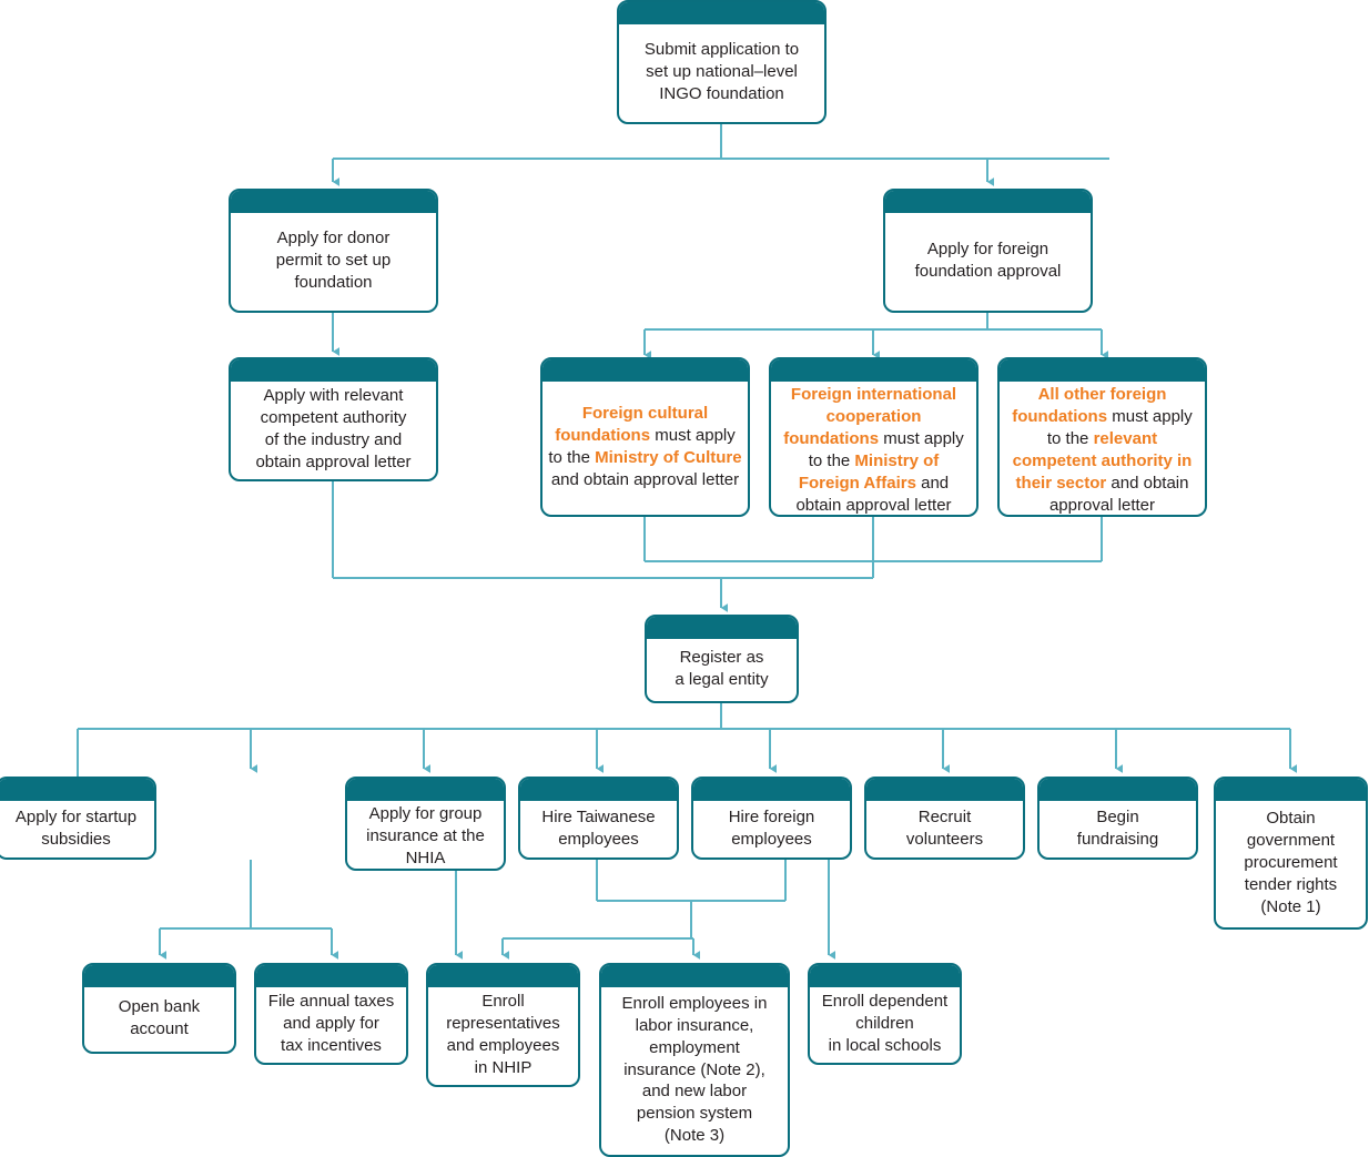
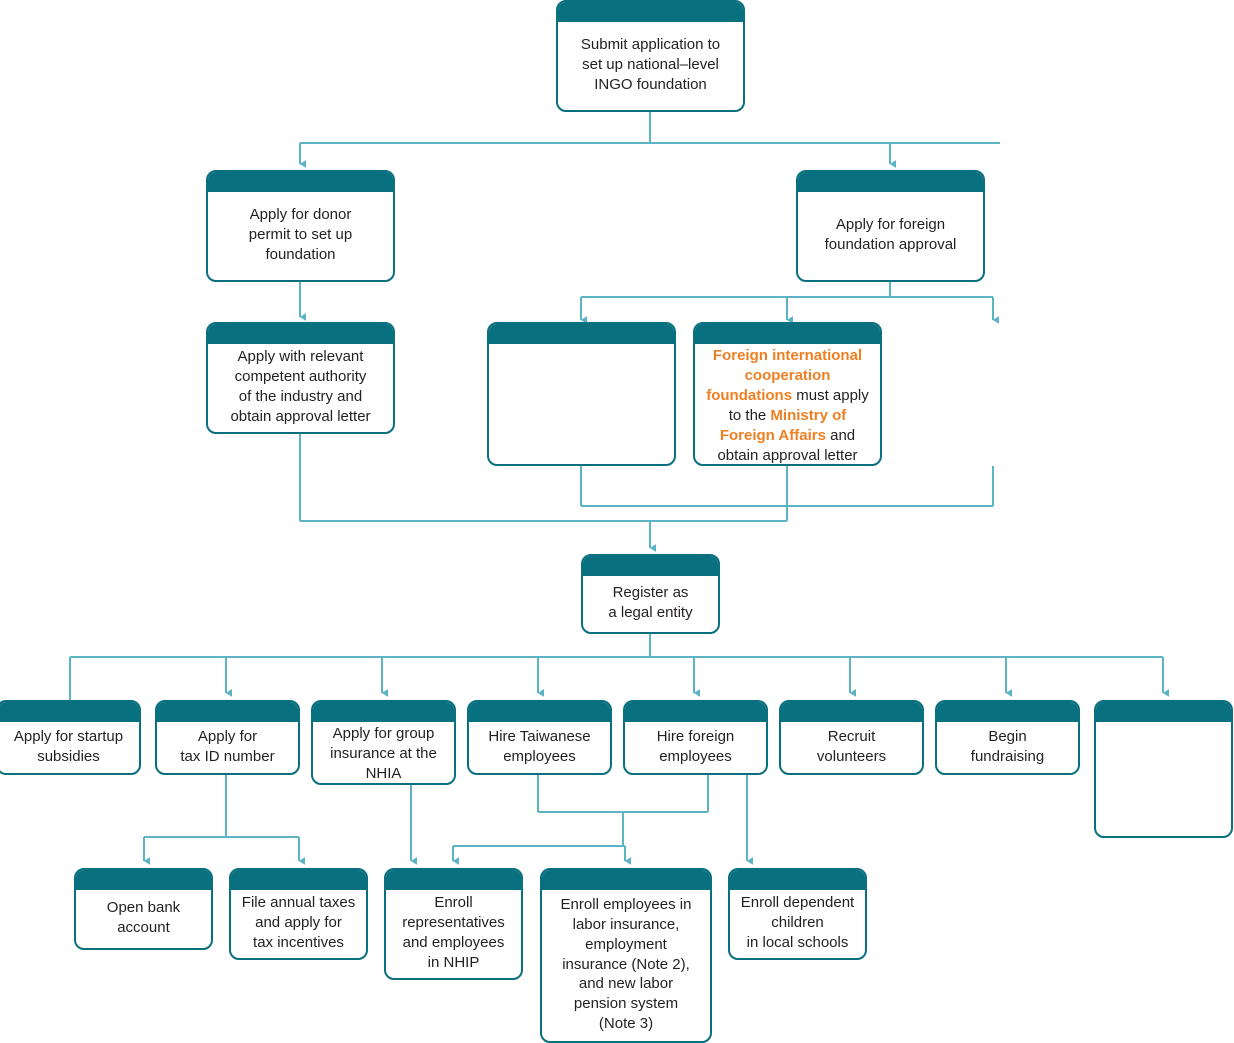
  Submit application to
  set up national–level
  INGO foundation
  Apply for donor
  permit to set up
  foundation
  Apply for foreign
  foundation approval
  Apply with relevant
  competent authority
  of the industry and
  obtain approval letter
- Foreign cultural foundations must apply to the Ministry of Culture and obtain approval letter
  Foreign international cooperation foundations must apply to the Ministry of Foreign Affairs and obtain approval letter
- All other foreign foundations must apply to the relevant competent authority in their sector and obtain approval letter
  Register as
  a legal entity
  Apply for startup
  subsidies
+ Apply for
+ tax ID number
  Apply for group
  insurance at the
  NHIA
  Hire Taiwanese
  employees
  Hire foreign
  employees
  Recruit
  volunteers
  Begin
  fundraising
- Obtain
- government
- procurement
- tender rights
- (Note 1)
  Open bank
  account
  File annual taxes
  and apply for
  tax incentives
  Enroll
  representatives
  and employees
  in NHIP
  Enroll employees in
  labor insurance,
  employment
  insurance (Note 2),
  and new labor
  pension system
  (Note 3)
  Enroll dependent
  children
  in local schools
